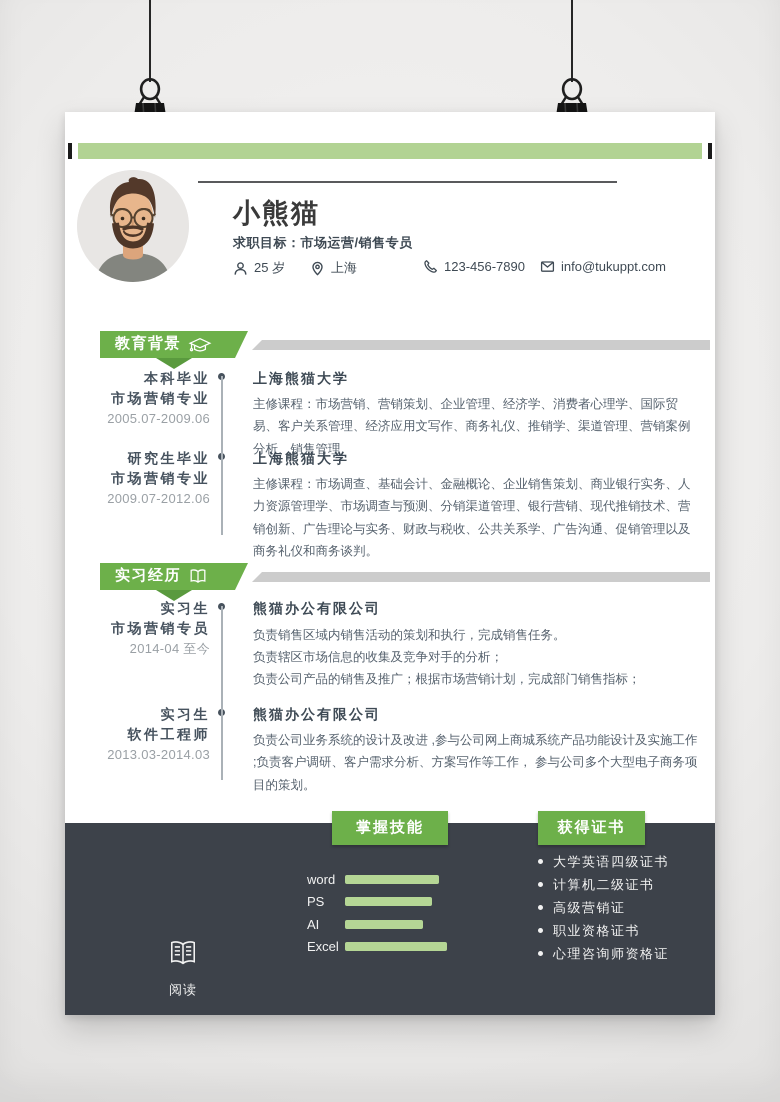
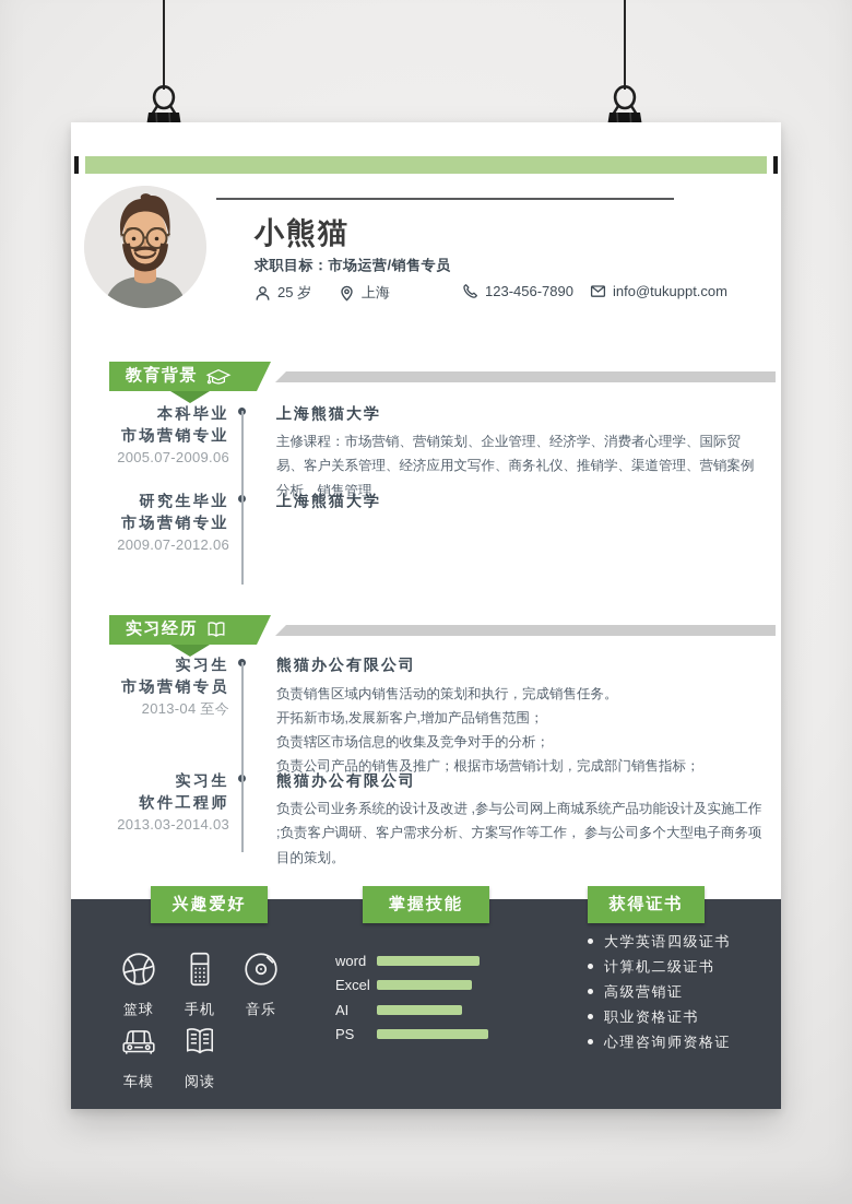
  小熊猫
  求职目标：市场运营/销售专员
  25 岁
  上海
  123-456-7890
  info@tukuppt.com
  教育背景
  本科毕业
  市场营销专业
  2005.07-2009.06
  上海熊猫大学
  主修课程：市场营销、营销策划、企业管理、经济学、消费者心理学、国际贸易、客户关系管理、经济应用文写作、商务礼仪、推销学、渠道管理、营销案例分析、销售管理
  研究生毕业
  市场营销专业
  2009.07-2012.06
  上海熊猫大学
- 主修课程：市场调查、基础会计、金融概论、企业销售策划、商业银行实务、人力资源管理学、市场调查与预测、分销渠道管理、银行营销、现代推销技术、营销创新、广告理论与实务、财政与税收、公共关系学、广告沟通、促销管理以及商务礼仪和商务谈判。
  实习经历
  实习生
  市场营销专员
- 2014-04 至今
+ 2013-04 至今
  熊猫办公有限公司
  负责销售区域内销售活动的策划和执行，完成销售任务。
+ 开拓新市场,发展新客户,增加产品销售范围；
  负责辖区市场信息的收集及竞争对手的分析；
  负责公司产品的销售及推广；根据市场营销计划，完成部门销售指标；
  实习生
  软件工程师
  2013.03-2014.03
  熊猫办公有限公司
  负责公司业务系统的设计及改进 ,参与公司网上商城系统产品功能设计及实施工作 ;负责客户调研、客户需求分析、方案写作等工作， 参与公司多个大型电子商务项目的策划。
+ 兴趣爱好
  掌握技能
  获得证书
+ 篮球
+ 手机
+ 音乐
+ 车模
  阅读
  word
- PS
+ Excel
  AI
- Excel
+ PS
  大学英语四级证书
  计算机二级证书
  高级营销证
  职业资格证书
  心理咨询师资格证
